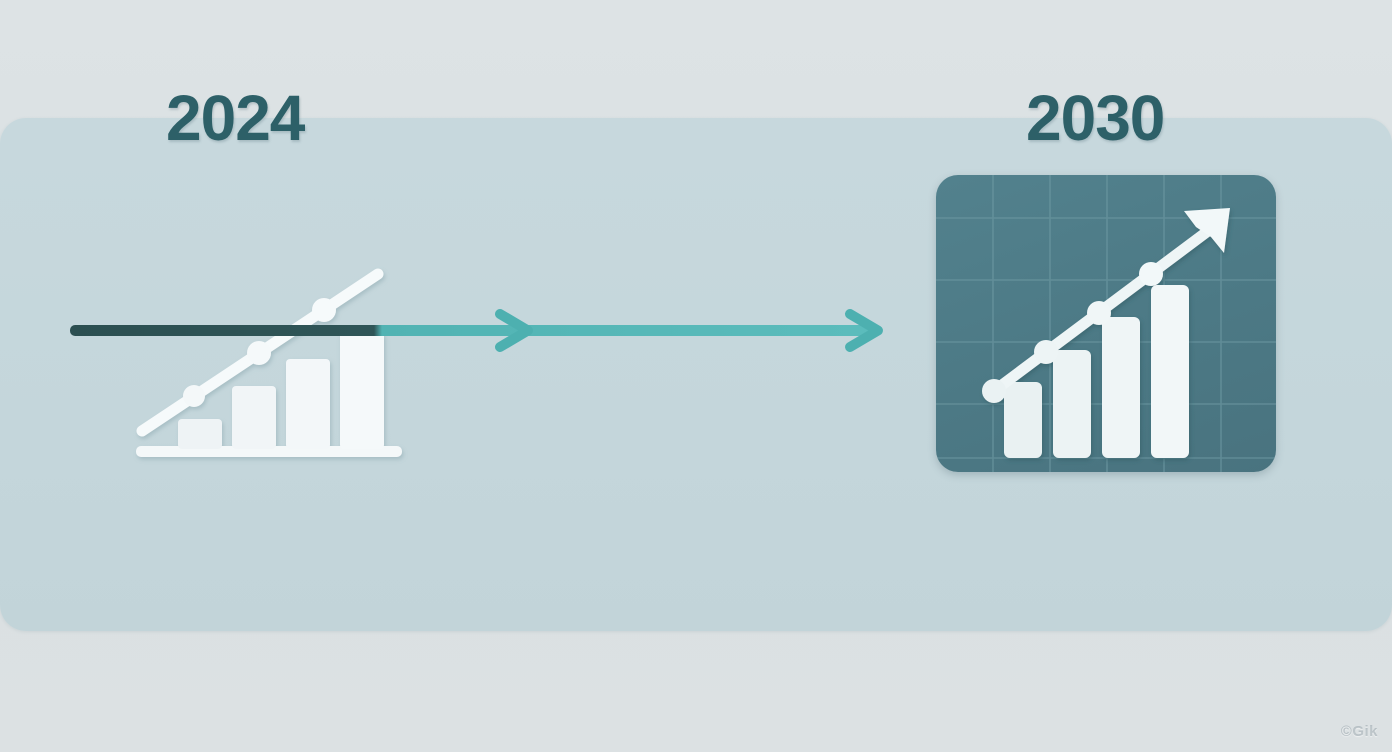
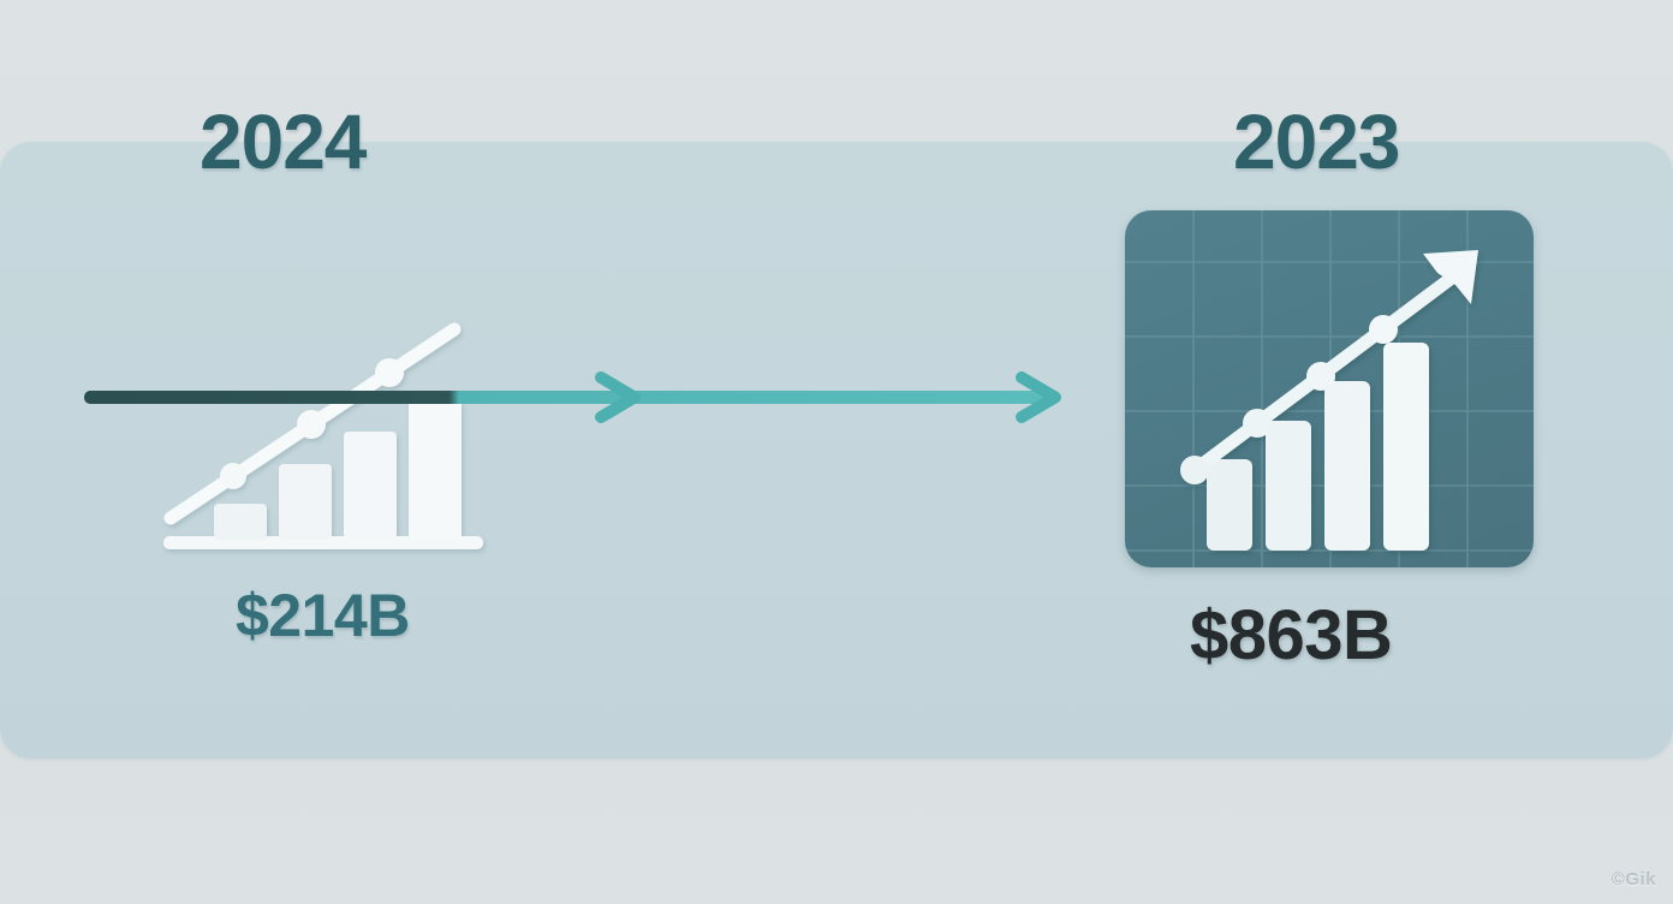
  2024
- 2030
+ 2023
+ $214B
+ $863B
  ©Gik
